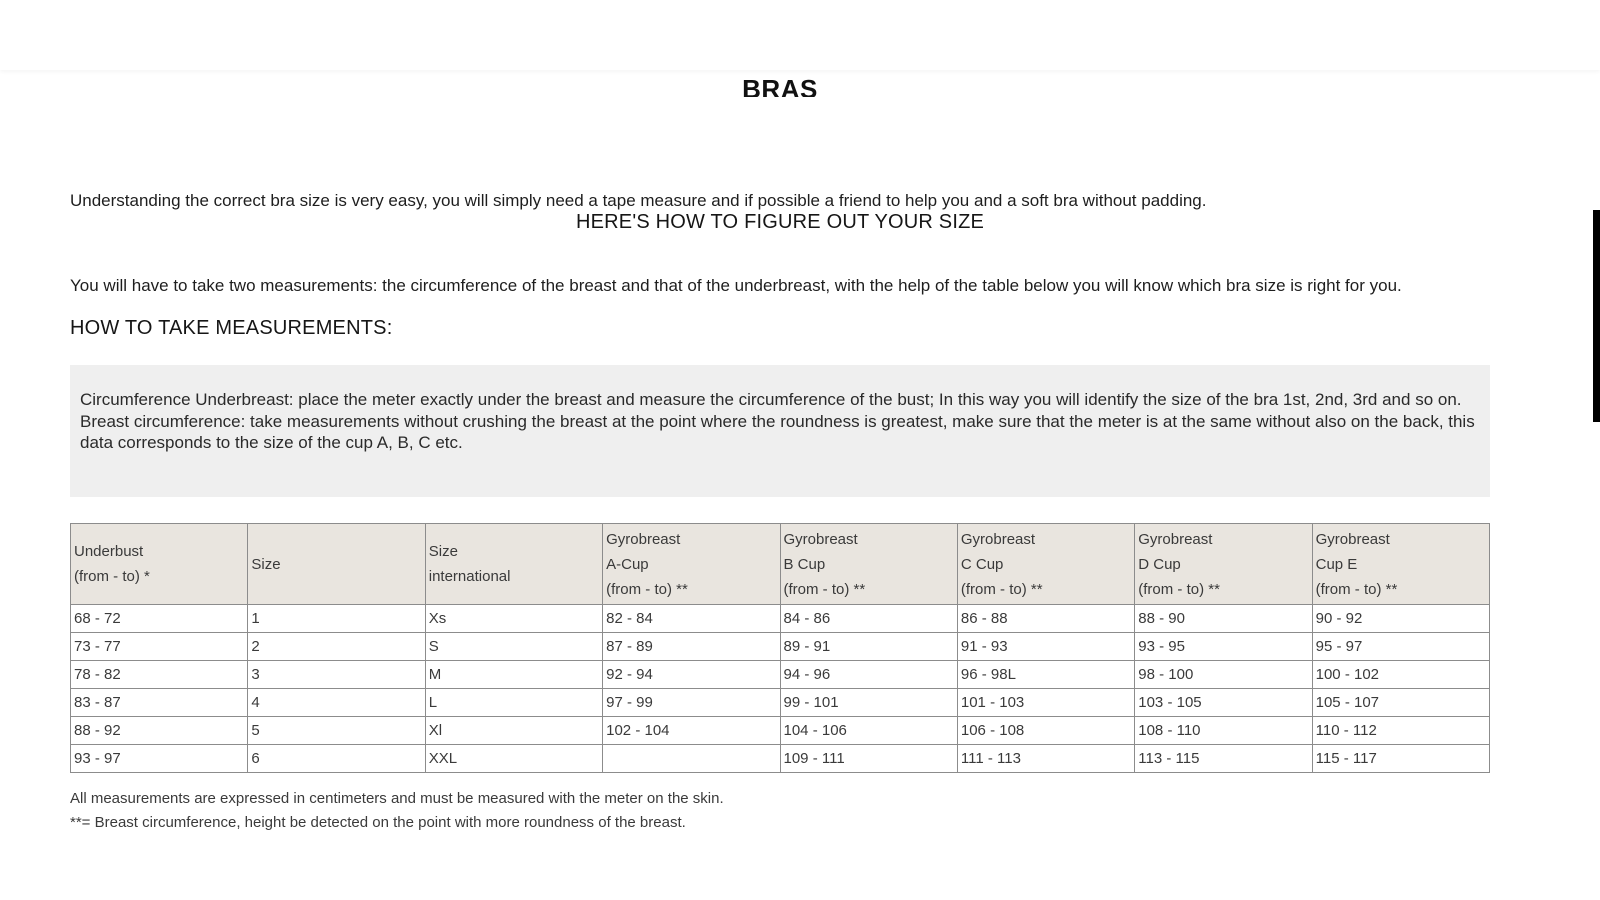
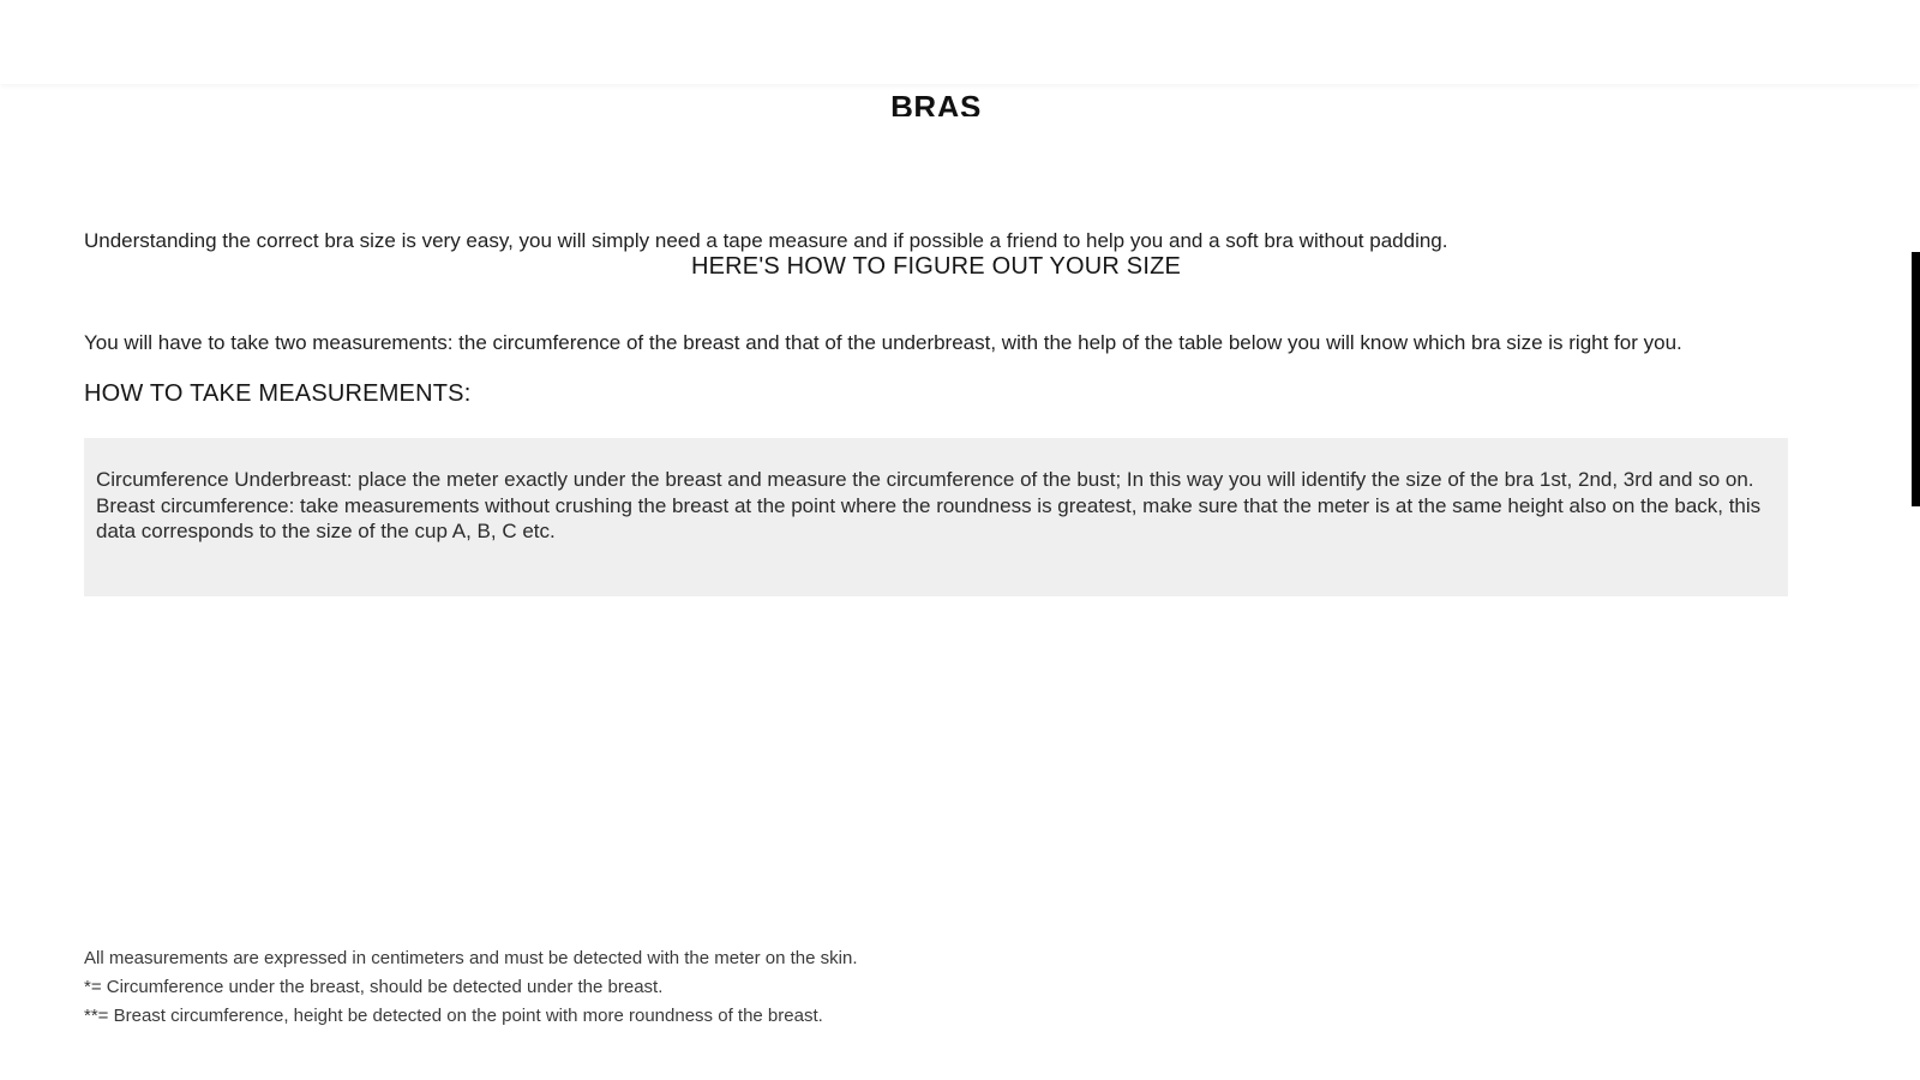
  BRAS
  Understanding the correct bra size is very easy, you will simply need a tape measure and if possible a friend to help you and a soft bra without padding.
  HERE'S HOW TO FIGURE OUT YOUR SIZE
  You will have to take two measurements: the circumference of the breast and that of the underbreast, with the help of the table below you will know which bra size is right for you.
  HOW TO TAKE MEASUREMENTS:
  Circumference Underbreast: place the meter exactly under the breast and measure the circumference of the bust; In this way you will identify the size of the bra 1st, 2nd, 3rd and so on.
- Breast circumference: take measurements without crushing the breast at the point where the roundness is greatest, make sure that the meter is at the same without also on the back, this data corresponds to the size of the cup A, B, C etc.
+ Breast circumference: take measurements without crushing the breast at the point where the roundness is greatest, make sure that the meter is at the same height also on the back, this data corresponds to the size of the cup A, B, C etc.
- Underbust (from - to) *	Size	Size international	Gyrobreast A-Cup (from - to) **	Gyrobreast B Cup (from - to) **	Gyrobreast C Cup (from - to) **	Gyrobreast D Cup (from - to) **	Gyrobreast Cup E (from - to) **
- 68 - 72	1	Xs	82 - 84	84 - 86	86 - 88	88 - 90	90 - 92
- 73 - 77	2	S	87 - 89	89 - 91	91 - 93	93 - 95	95 - 97
- 78 - 82	3	M	92 - 94	94 - 96	96 - 98L	98 - 100	100 - 102
- 83 - 87	4	L	97 - 99	99 - 101	101 - 103	103 - 105	105 - 107
- 88 - 92	5	Xl	102 - 104	104 - 106	106 - 108	108 - 110	110 - 112
- 93 - 97	6	XXL		109 - 111	111 - 113	113 - 115	115 - 117
- All measurements are expressed in centimeters and must be measured with the meter on the skin.
+ All measurements are expressed in centimeters and must be detected with the meter on the skin.
+ *= Circumference under the breast, should be detected under the breast.
  **= Breast circumference, height be detected on the point with more roundness of the breast.
